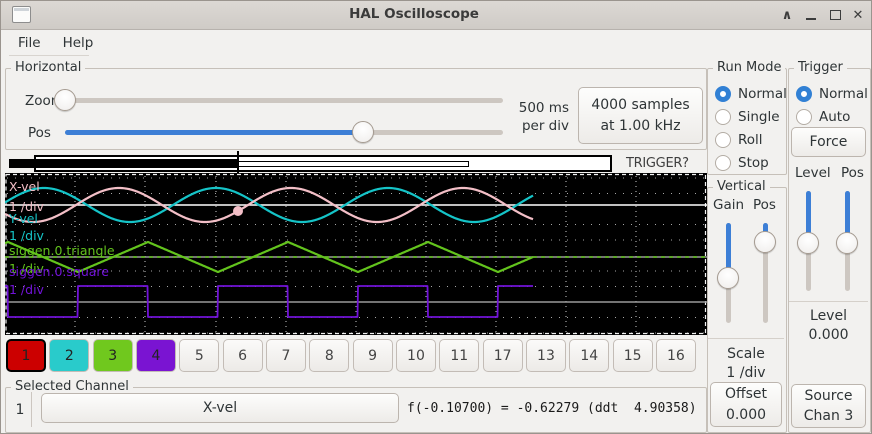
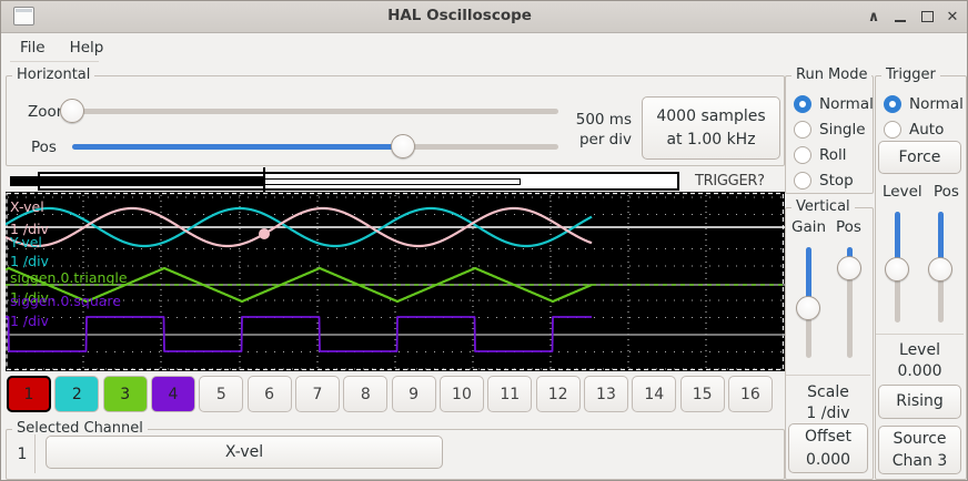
  HAL Oscilloscope
  ∧
  ✕
  File
  Help
  Horizontal
  Zoo
  Pos
  500 ms
  per div
  4000 samples
  at 1.00 kHz
  TRIGGER?
  X-vel
  1 /div
  Y-vel
  1 /div
  siggen.0.triangle
  1 /div
  siggen.0.square
  1 /div
  Selected Channel
  1
  X-vel
- f(-0.10700) = -0.62279 (ddt 4.90358)
  Run Mode
  Normal
  Single
  Roll
  Stop
  Trigger
  Normal
  Auto
  Force
  Level
  Pos
  Level
  0.000
+ Rising
  Source
  Chan 3
  Vertical
  Gain
  Pos
  Scale
  1 /div
  Offset
  0.000
  1
  2
  3
  4
  5
  6
  7
  8
  9
  10
  11
- 17
+ 12
  13
  14
  15
  16
